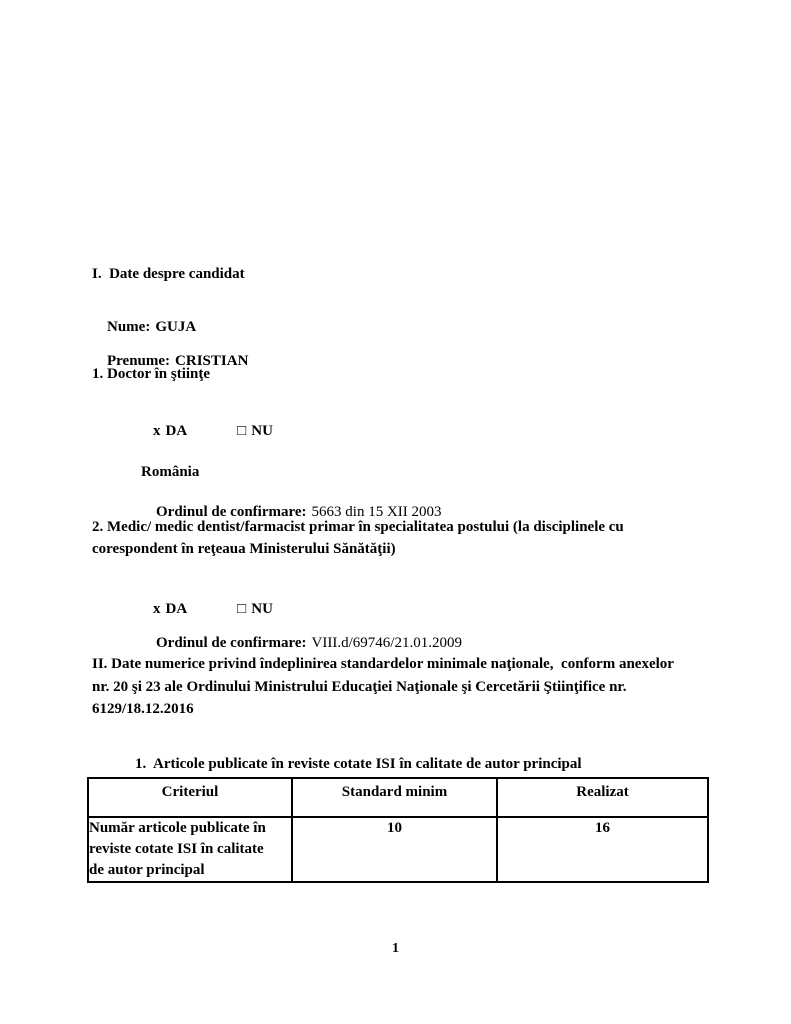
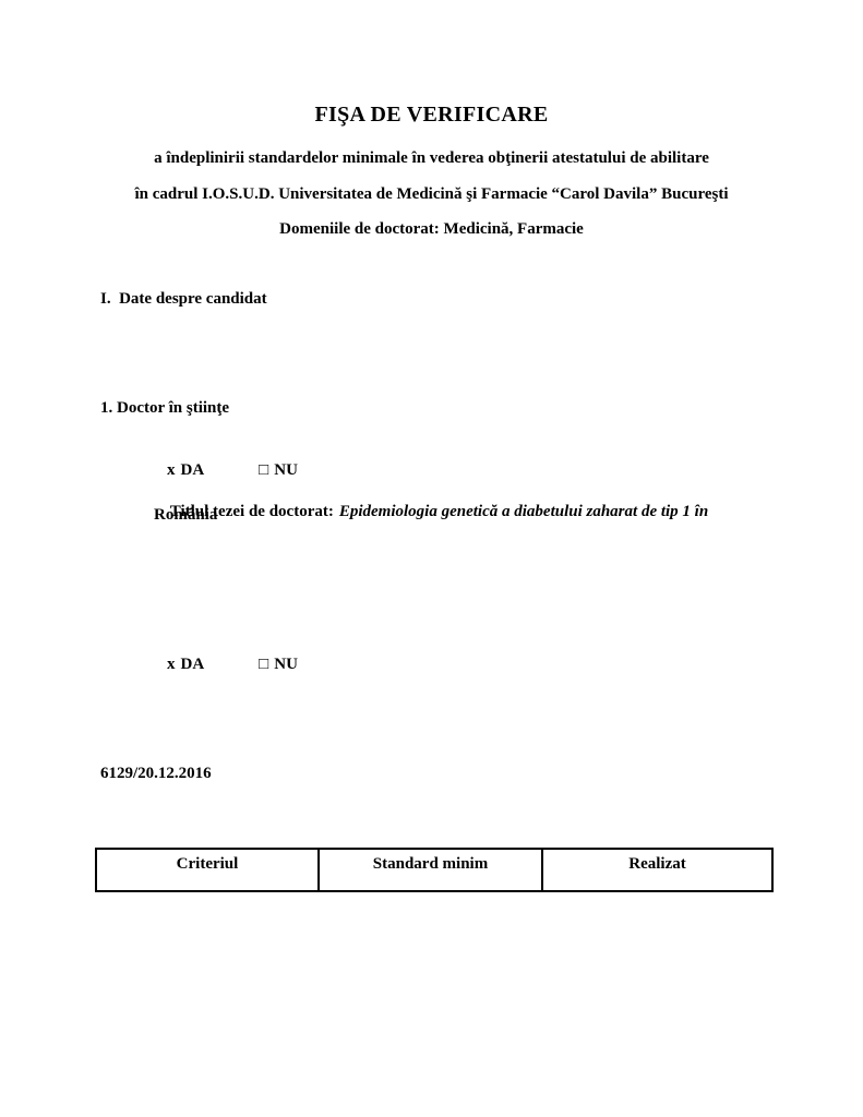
+ FIŞA DE VERIFICARE
+ a îndeplinirii standardelor minimale în vederea obţinerii atestatului de abilitare
+ în cadrul I.O.S.U.D. Universitatea de Medicină şi Farmacie “Carol Davila” Bucureşti
+ Domeniile de doctorat: Medicină, Farmacie
  I. Date despre candidat
- Nume: GUJA
- Prenume: CRISTIAN
  1. Doctor în ştiinţe
  x DA □ NU
+ Titlul tezei de doctorat: Epidemiologia genetică a diabetului zaharat de tip 1 în
  România
- Ordinul de confirmare: 5663 din 15 XII 2003
- 2. Medic/ medic dentist/farmacist primar în specialitatea postului (la disciplinele cu
- corespondent în reţeaua Ministerului Sănătăţii)
  x DA □ NU
- Ordinul de confirmare: VIII.d/69746/21.01.2009
- II. Date numerice privind îndeplinirea standardelor minimale naţionale, conform anexelor
- nr. 20 şi 23 ale Ordinului Ministrului Educaţiei Naţionale şi Cercetării Ştiinţifice nr.
- 6129/18.12.2016
+ 6129/20.12.2016
- 1. Articole publicate în reviste cotate ISI în calitate de autor principal
  Criteriul	Standard minim	Realizat
- Număr articole publicate în reviste cotate ISI în calitate de autor principal	10	16
- 1
